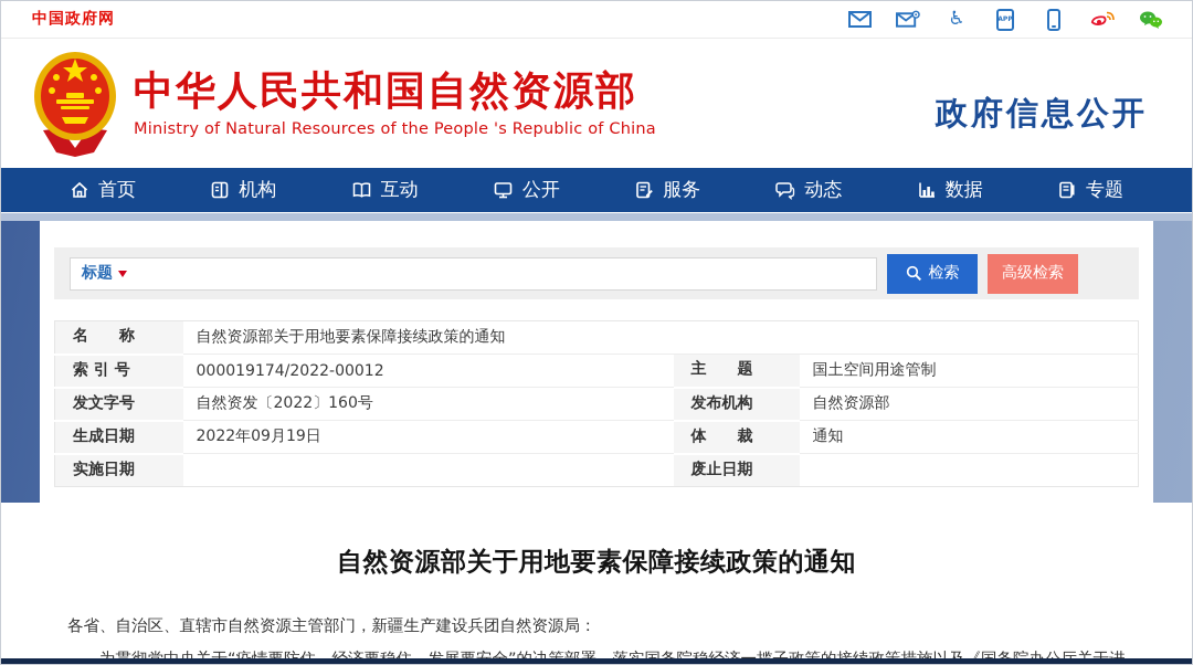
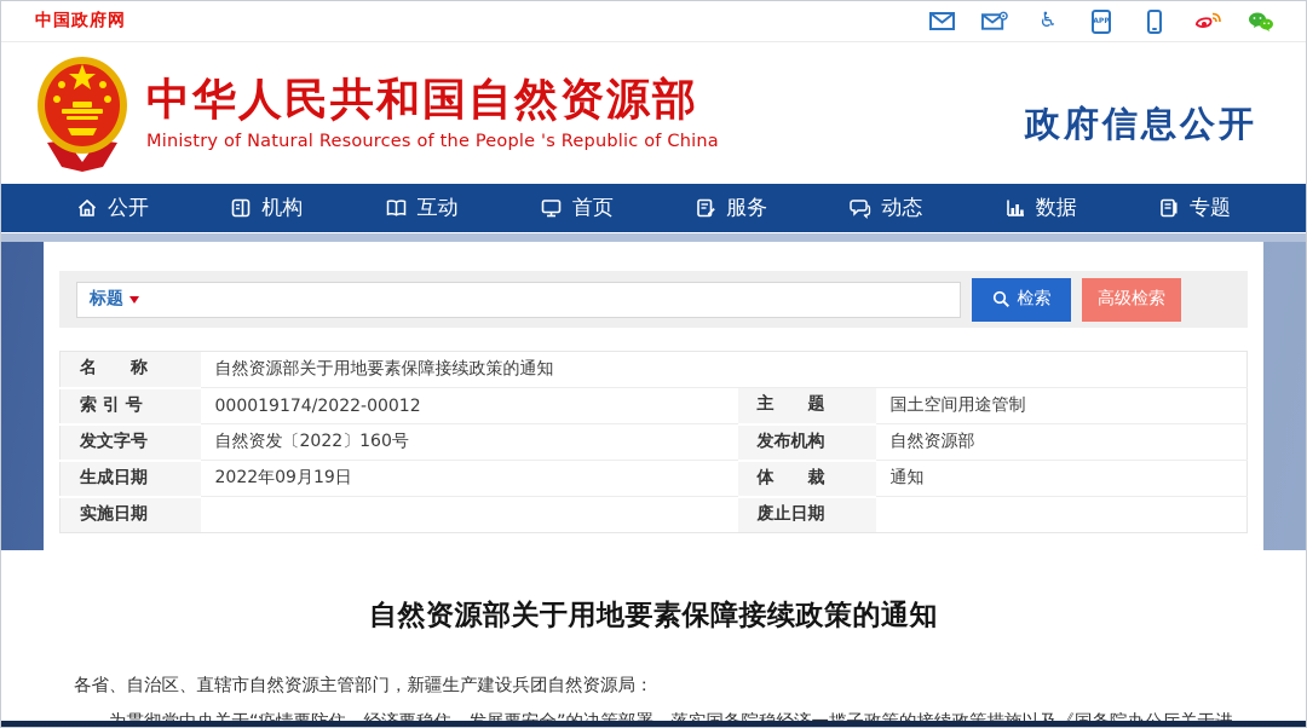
  中国政府网
  ♿
  中华人民共和国自然资源部
  Ministry of Natural Resources of the People 's Republic of China
  政府信息公开
- 首页
+ 公开
  机构
  互动
- 公开
+ 首页
  服务
  动态
  数据
  专题
  标题
  检索
  高级检索
  名 称	自然资源部关于用地要素保障接续政策的通知
  索 引 号	000019174/2022-00012	主 题	国土空间用途管制
  发文字号	自然资发〔2022〕160号	发布机构	自然资源部
  生成日期	2022年09月19日	体 裁	通知
  实施日期		废止日期
  自然资源部关于用地要素保障接续政策的通知
  各省、自治区、直辖市自然资源主管部门，新疆生产建设兵团自然资源局：
